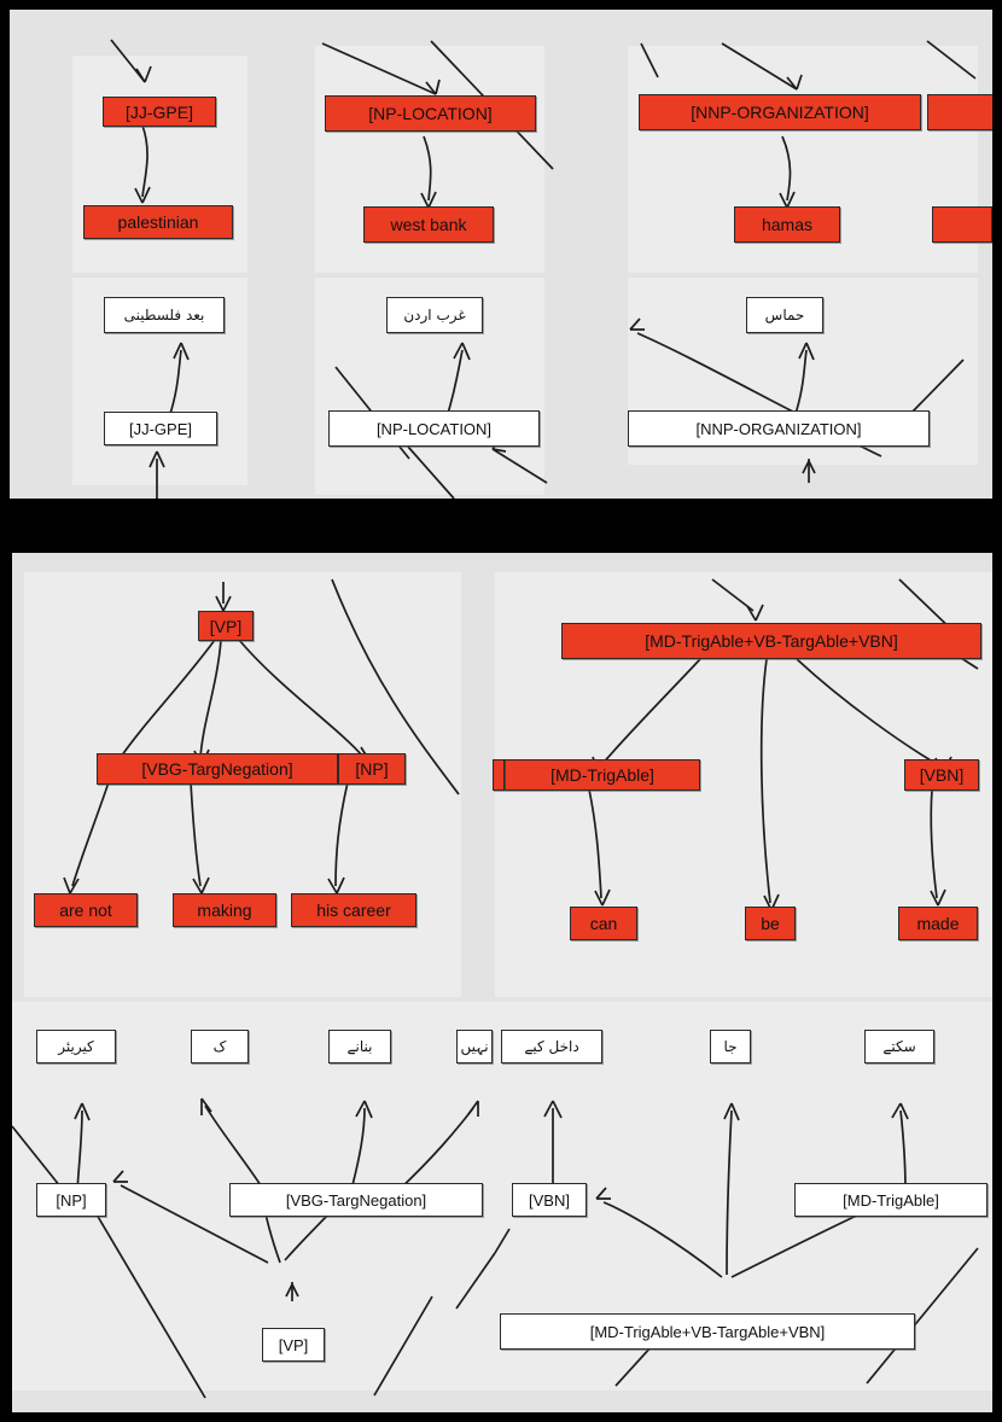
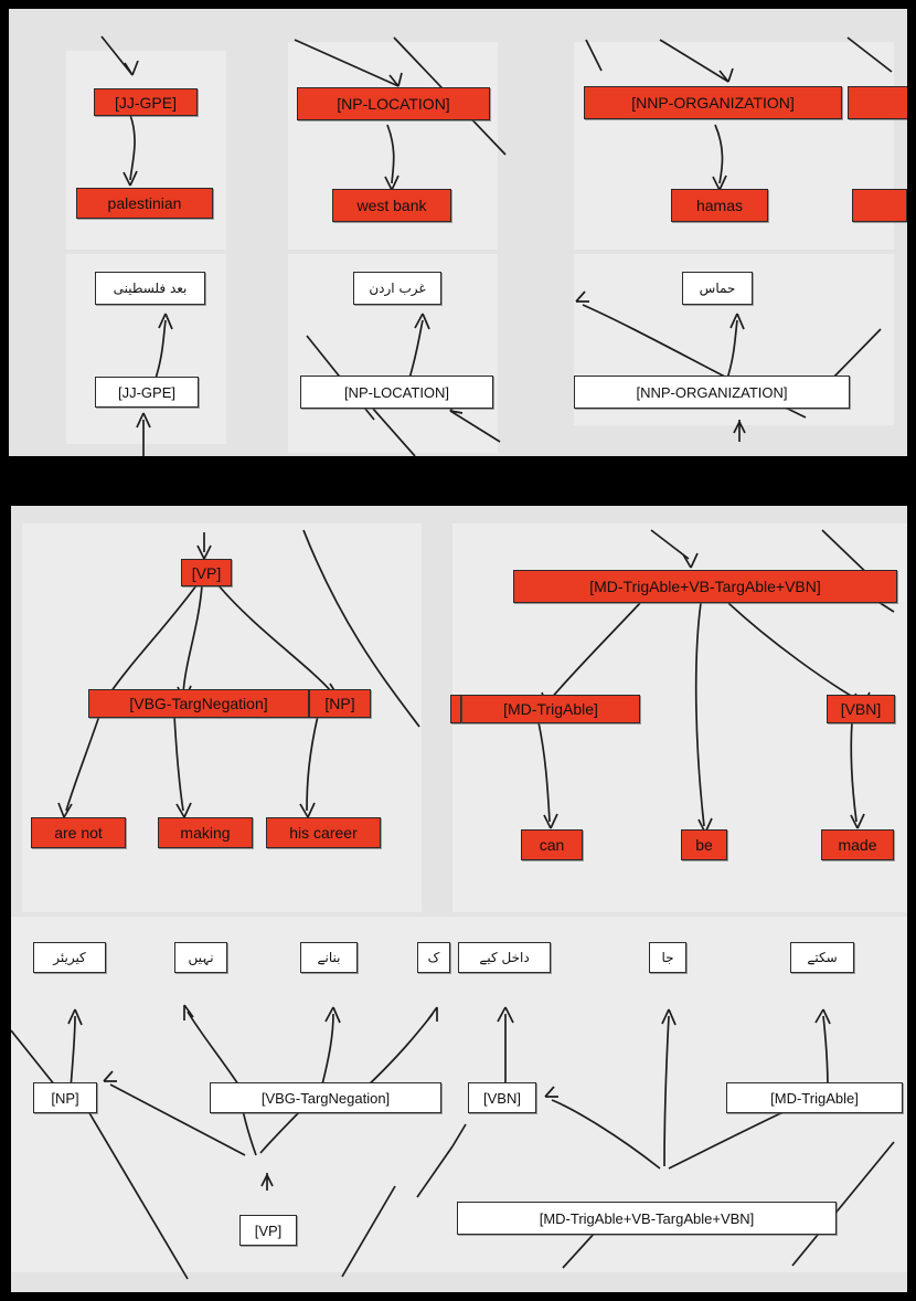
  [JJ-GPE]
  palestinian
  [NP-LOCATION]
  west bank
  [NNP-ORGANIZATION]
  hamas
  بعد فلسطینی
  [JJ-GPE]
  غرب اردن
  [NP-LOCATION]
  حماس
  [NNP-ORGANIZATION]
  [VP]
  [VBG-TargNegation]
  [NP]
  are not
  making
  his career
  [MD-TrigAble+VB-TargAble+VBN]
  [MD-TrigAble]
  [VBN]
  can
  be
  made
  کیریئر
- ک
+ نہیں
  بنانے
- نہیں
+ ک
  [NP]
  [VBG-TargNegation]
  [VP]
  داخل کیے
  جا
  سکتے
  [VBN]
  [MD-TrigAble]
  [MD-TrigAble+VB-TargAble+VBN]
